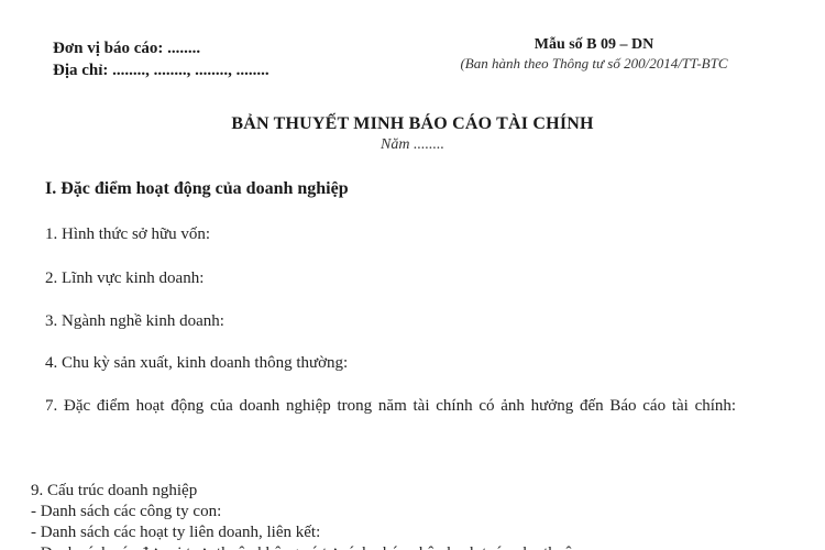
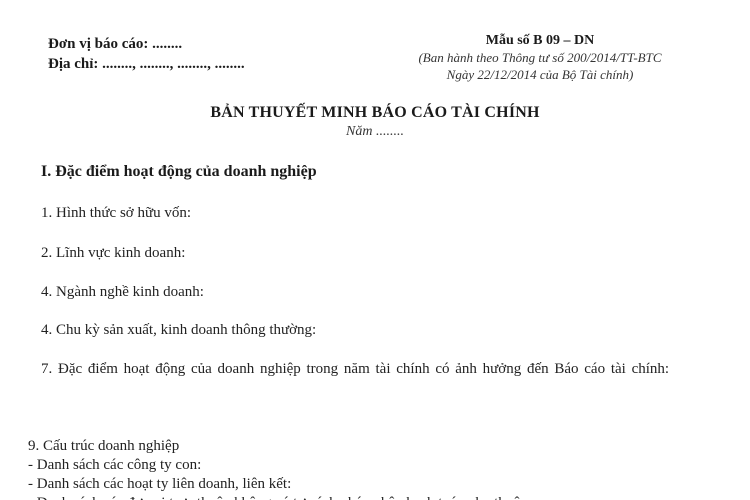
  Đơn vị báo cáo: ........
  Địa chỉ: ........, ........, ........, ........
  Mẫu số B 09 – DN
  (Ban hành theo Thông tư số 200/2014/TT-BTC
+ Ngày 22/12/2014 của Bộ Tài chính)
  BẢN THUYẾT MINH BÁO CÁO TÀI CHÍNH
  Năm ........
  I. Đặc điểm hoạt động của doanh nghiệp
  1. Hình thức sở hữu vốn:
  2. Lĩnh vực kinh doanh:
- 3. Ngành nghề kinh doanh:
+ 4. Ngành nghề kinh doanh:
  4. Chu kỳ sản xuất, kinh doanh thông thường:
  7. Đặc điểm hoạt động của doanh nghiệp trong năm tài chính có ảnh hưởng đến Báo cáo tài chính:
  9. Cấu trúc doanh nghiệp
  - Danh sách các công ty con:
  - Danh sách các hoạt ty liên doanh, liên kết:
